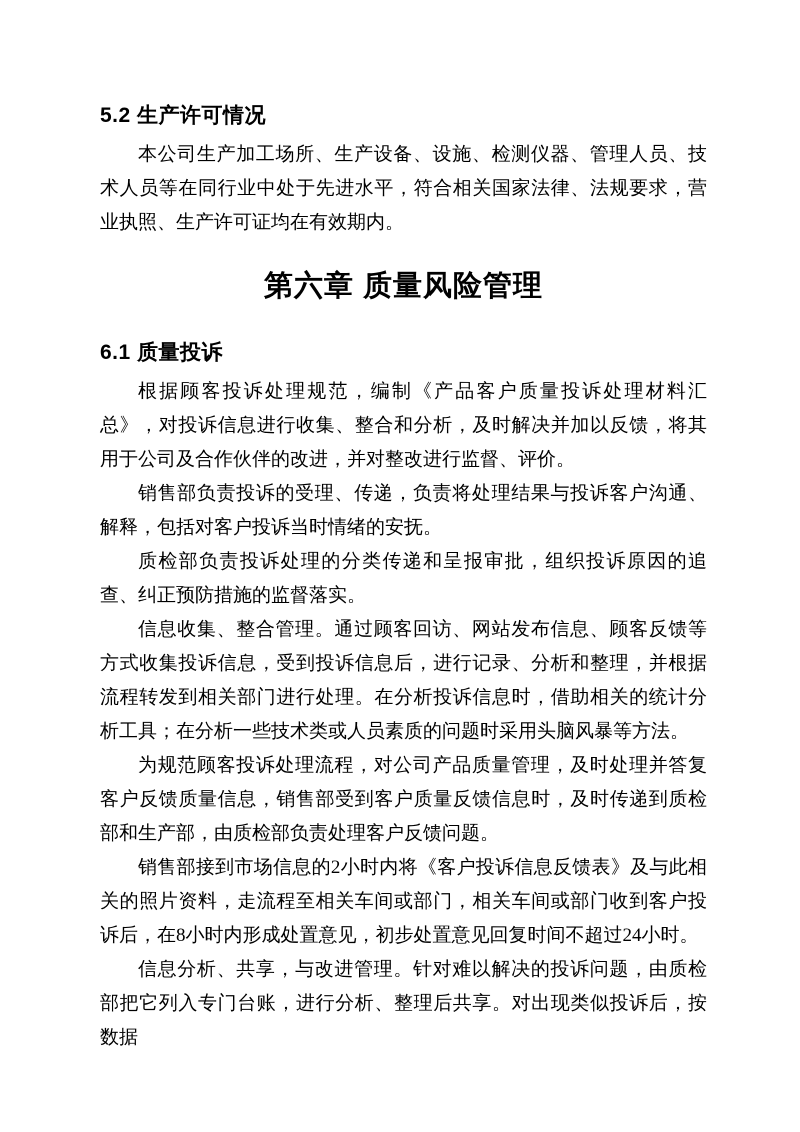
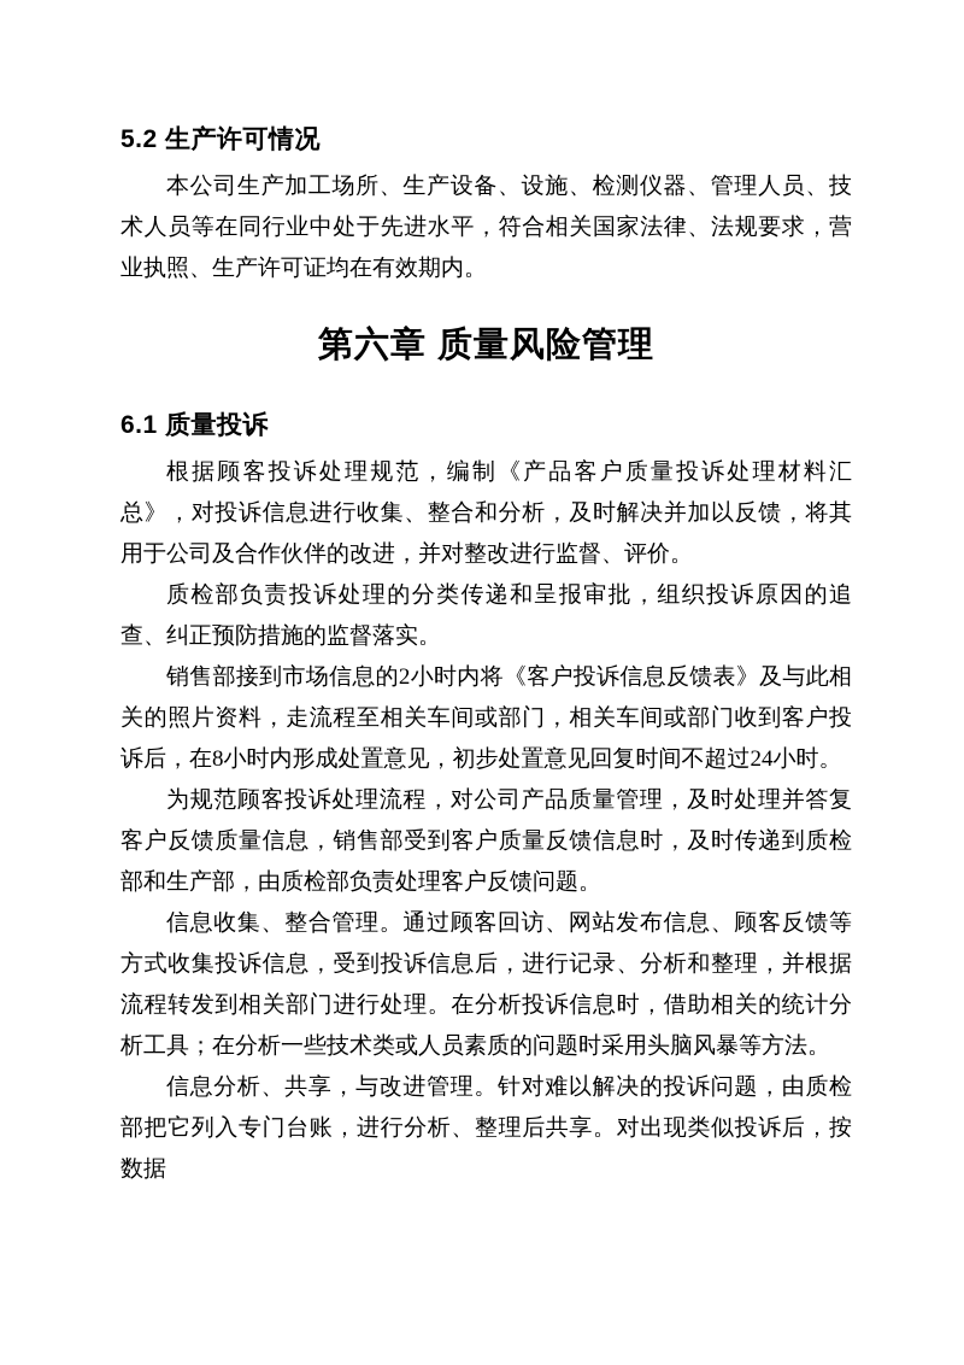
  5.2 生产许可情况
  本公司生产加工场所、生产设备、设施、检测仪器、管理人员、技术人员等在同行业中处于先进水平，符合相关国家法律、法规要求，营业执照、生产许可证均在有效期内。
  第六章 质量风险管理
  6.1 质量投诉
  根据顾客投诉处理规范，编制《产品客户质量投诉处理材料汇总》，对投诉信息进行收集、整合和分析，及时解决并加以反馈，将其用于公司及合作伙伴的改进，并对整改进行监督、评价。
- 销售部负责投诉的受理、传递，负责将处理结果与投诉客户沟通、解释，包括对客户投诉当时情绪的安抚。
  质检部负责投诉处理的分类传递和呈报审批，组织投诉原因的追查、纠正预防措施的监督落实。
- 信息收集、整合管理。通过顾客回访、网站发布信息、顾客反馈等方式收集投诉信息，受到投诉信息后，进行记录、分析和整理，并根据流程转发到相关部门进行处理。在分析投诉信息时，借助相关的统计分析工具；在分析一些技术类或人员素质的问题时采用头脑风暴等方法。
+ 销售部接到市场信息的2小时内将《客户投诉信息反馈表》及与此相关的照片资料，走流程至相关车间或部门，相关车间或部门收到客户投诉后，在8小时内形成处置意见，初步处置意见回复时间不超过24小时。
  为规范顾客投诉处理流程，对公司产品质量管理，及时处理并答复客户反馈质量信息，销售部受到客户质量反馈信息时，及时传递到质检部和生产部，由质检部负责处理客户反馈问题。
- 销售部接到市场信息的2小时内将《客户投诉信息反馈表》及与此相关的照片资料，走流程至相关车间或部门，相关车间或部门收到客户投诉后，在8小时内形成处置意见，初步处置意见回复时间不超过24小时。
+ 信息收集、整合管理。通过顾客回访、网站发布信息、顾客反馈等方式收集投诉信息，受到投诉信息后，进行记录、分析和整理，并根据流程转发到相关部门进行处理。在分析投诉信息时，借助相关的统计分析工具；在分析一些技术类或人员素质的问题时采用头脑风暴等方法。
  信息分析、共享，与改进管理。针对难以解决的投诉问题，由质检部把它列入专门台账，进行分析、整理后共享。对出现类似投诉后，按数据
